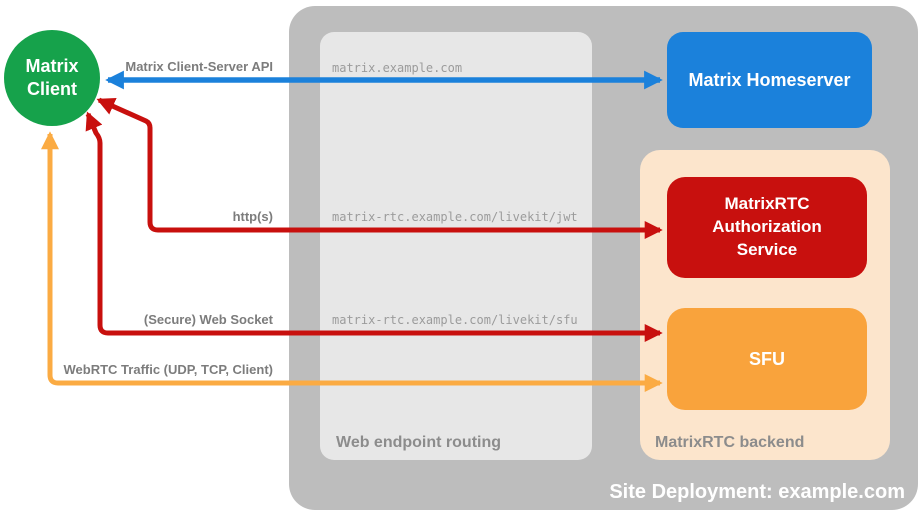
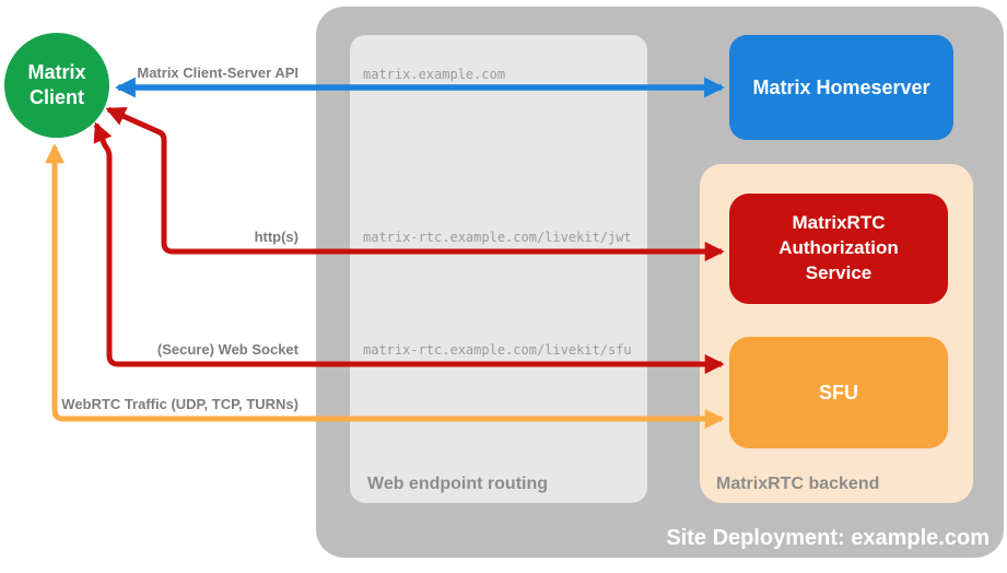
  Matrix Client
  Matrix Homeserver
  MatrixRTC Authorization Service
  SFU
  matrix.example.com
  matrix-rtc.example.com/livekit/jwt
  matrix-rtc.example.com/livekit/sfu
  Web endpoint routing
  MatrixRTC backend
  Site Deployment: example.com
  Matrix Client-Server API
  http(s)
  (Secure) Web Socket
- WebRTC Traffic (UDP, TCP, Client)
+ WebRTC Traffic (UDP, TCP, TURNs)
